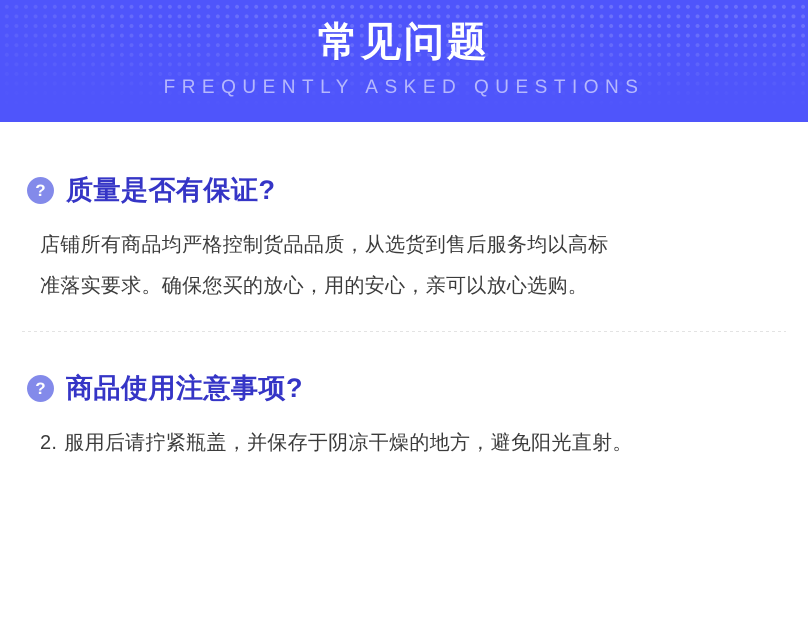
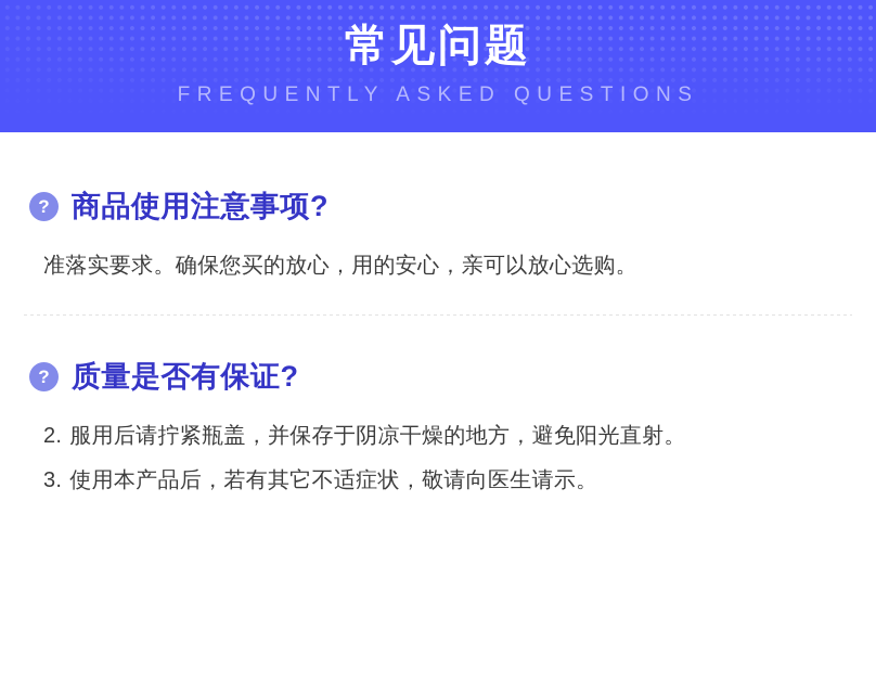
  常见问题
  FREQUENTLY ASKED QUESTIONS
  ?
- 质量是否有保证?
+ 商品使用注意事项?
- 店铺所有商品均严格控制货品品质，从选货到售后服务均以高标
  准落实要求。确保您买的放心，用的安心，亲可以放心选购。
  ?
- 商品使用注意事项?
+ 质量是否有保证?
  2.
  服用后请拧紧瓶盖，并保存于阴凉干燥的地方，避免阳光直射。
+ 3.
+ 使用本产品后，若有其它不适症状，敬请向医生请示。
